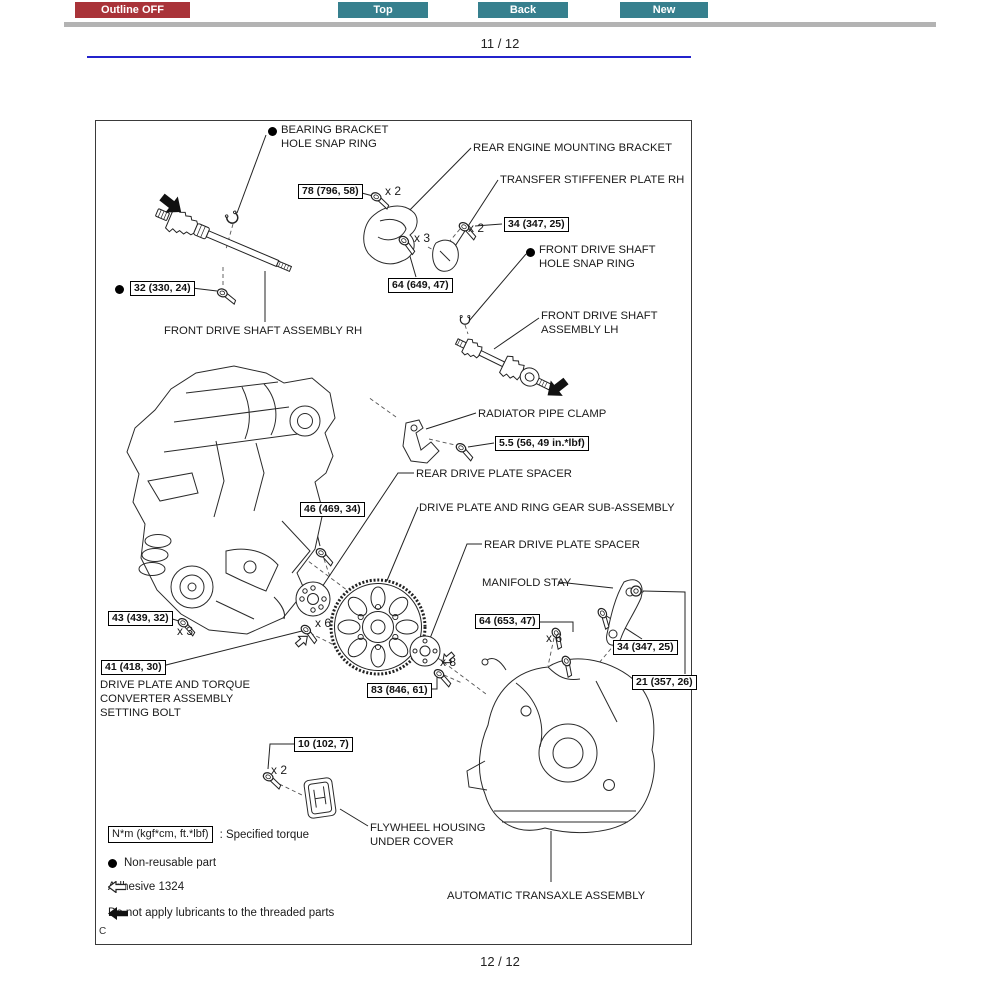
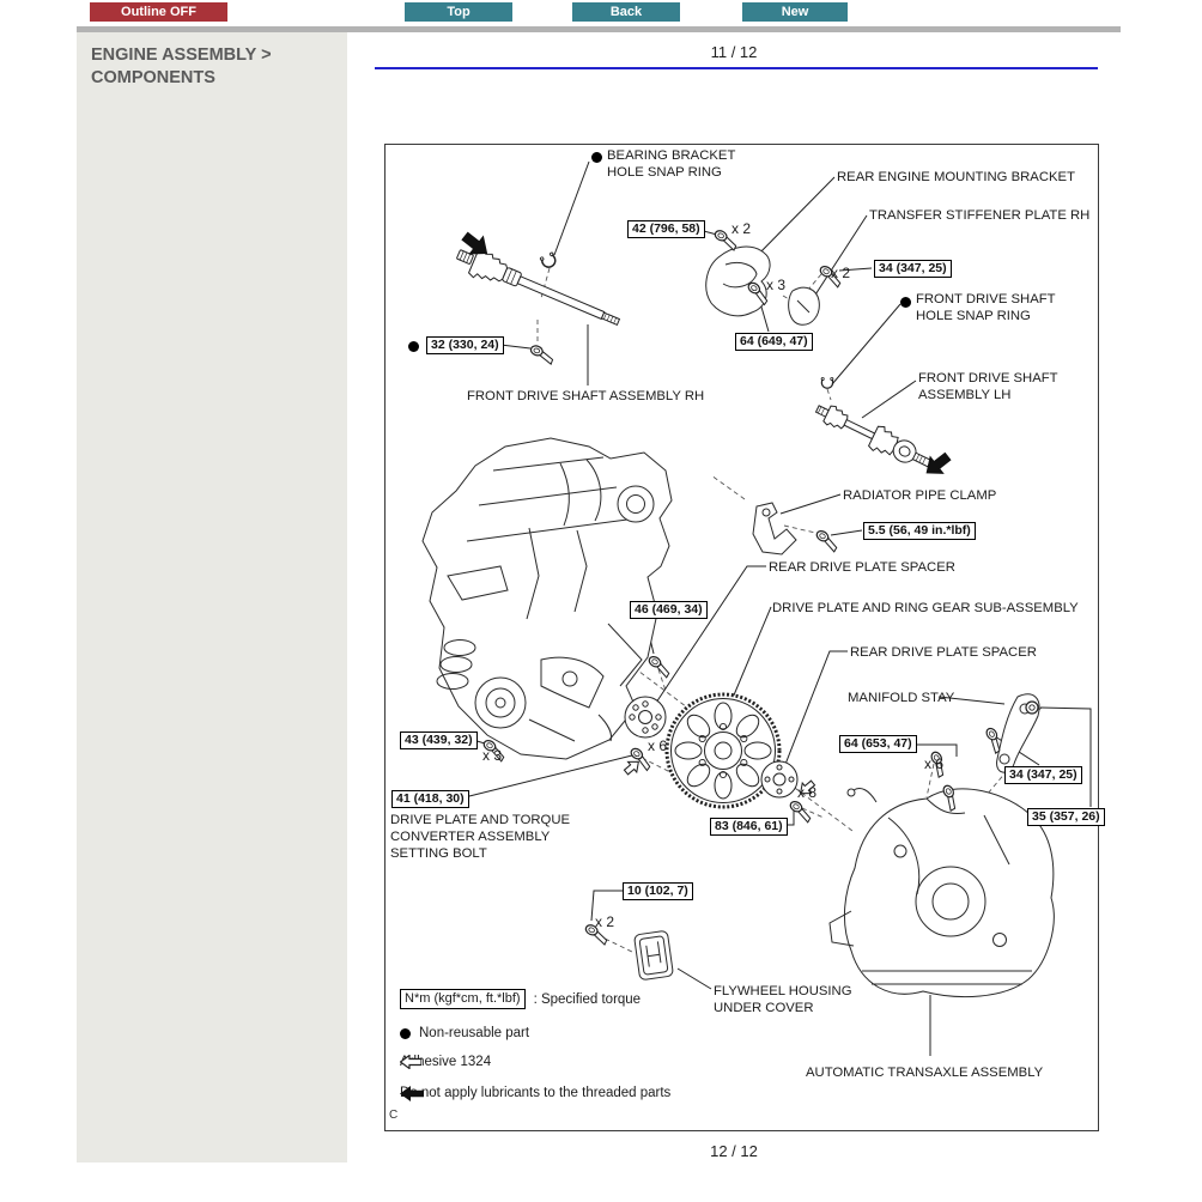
  Outline OFF
  Top
  Back
  New
+ ENGINE ASSEMBLY >
+ COMPONENTS
  11 / 12
  BEARING BRACKET
  HOLE SNAP RING
  REAR ENGINE MOUNTING BRACKET
  TRANSFER STIFFENER PLATE RH
  FRONT DRIVE SHAFT
  HOLE SNAP RING
  FRONT DRIVE SHAFT ASSEMBLY RH
  FRONT DRIVE SHAFT
  ASSEMBLY LH
  RADIATOR PIPE CLAMP
  REAR DRIVE PLATE SPACER
  DRIVE PLATE AND RING GEAR SUB-ASSEMBLY
  REAR DRIVE PLATE SPACER
  MANIFOLD STAY
  DRIVE PLATE AND TORQUE
  CONVERTER ASSEMBLY
  SETTING BOLT
  FLYWHEEL HOUSING
  UNDER COVER
  AUTOMATIC TRANSAXLE ASSEMBLY
- 78 (796, 58)
+ 42 (796, 58)
  34 (347, 25)
  64 (649, 47)
  32 (330, 24)
  5.5 (56, 49 in.*lbf)
  46 (469, 34)
  64 (653, 47)
  34 (347, 25)
  43 (439, 32)
  41 (418, 30)
  83 (846, 61)
- 21 (357, 26)
+ 35 (357, 26)
  10 (102, 7)
  x 2
  x 2
  x 3
  x 3
  x 6
  x 6
  x 8
  x 2
  N*m (kgf*cm, ft.*lbf)
  : Specified torque
  Non-reusable part
  esive 1324
  not apply lubricants to the threaded parts
  C
  12 / 12
